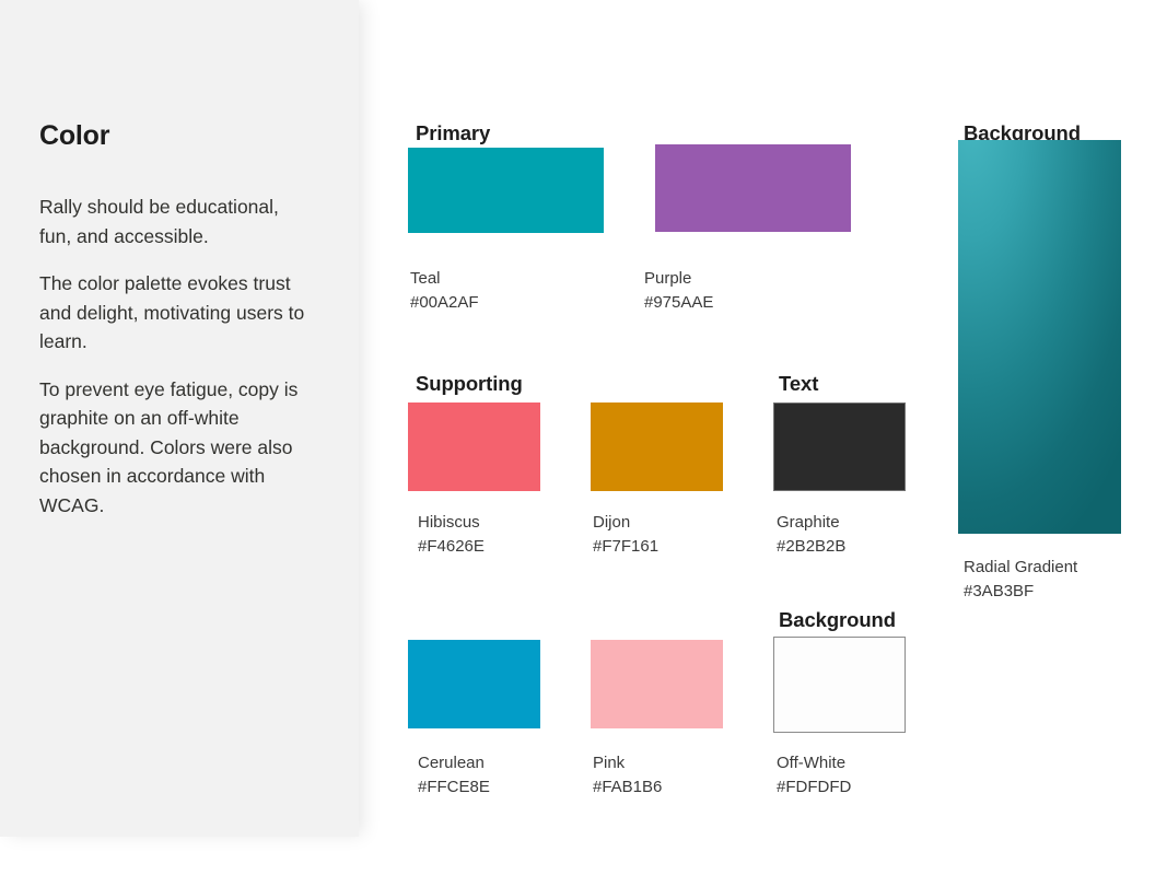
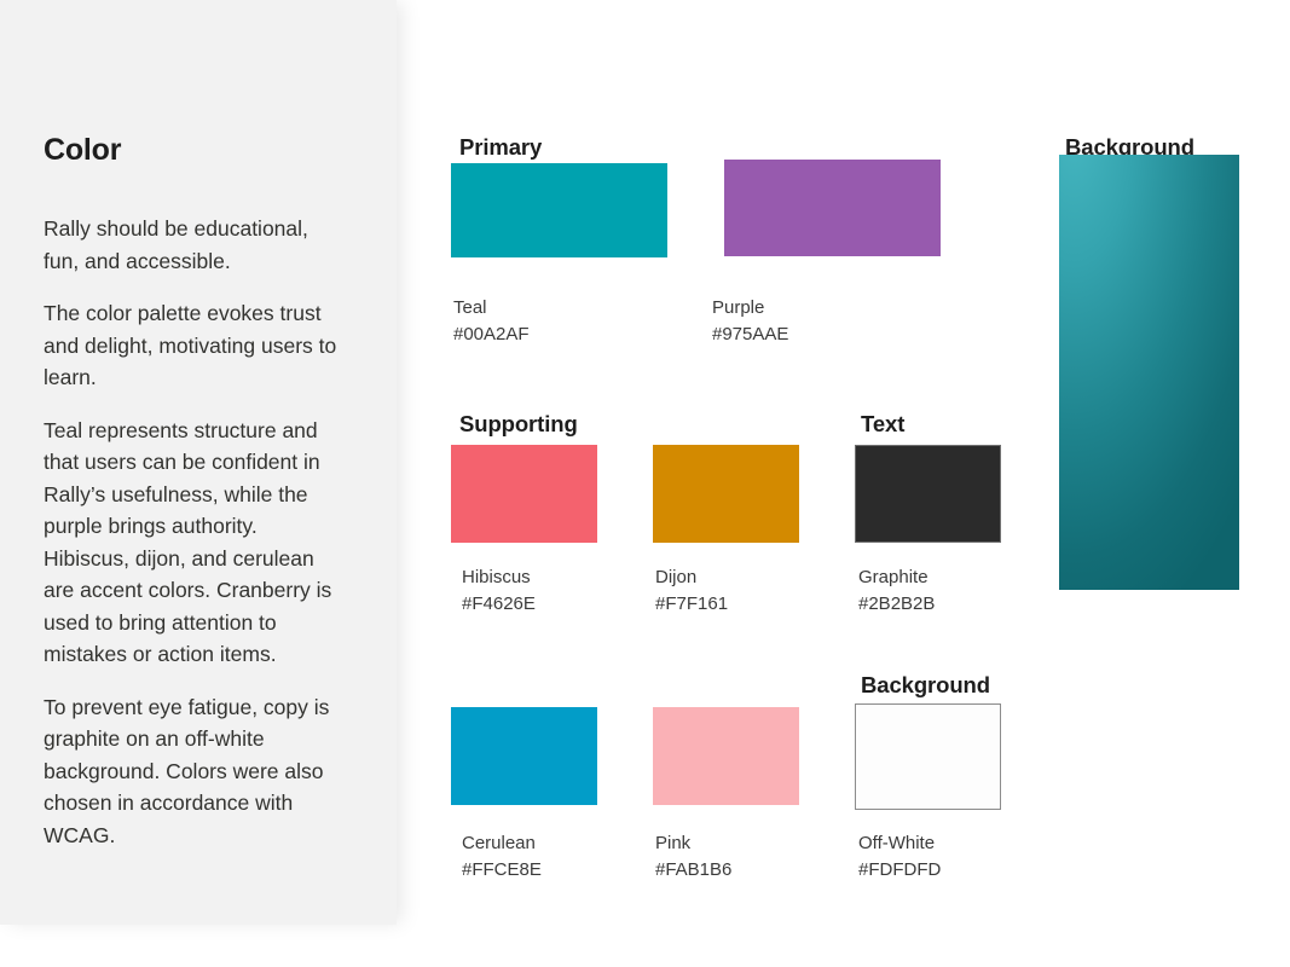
  Color
  Rally should be educational, fun, and accessible.
  The color palette evokes trust and delight, motivating users to learn.
+ Teal represents structure and that users can be confident in Rally’s usefulness, while the purple brings authority. Hibiscus, dijon, and cerulean are accent colors. Cranberry is used to bring attention to mistakes or action items.
  To prevent eye fatigue, copy is graphite on an off-white background. Colors were also chosen in accordance with WCAG.
  Primary
  Supporting
  Text
  Background
  Background
  Teal
  #00A2AF
  Purple
  #975AAE
  Hibiscus
  #F4626E
  Dijon
  #F7F161
  Graphite
  #2B2B2B
  Cerulean
  #FFCE8E
  Pink
  #FAB1B6
  Off-White
  #FDFDFD
- Radial Gradient
- #3AB3BF
